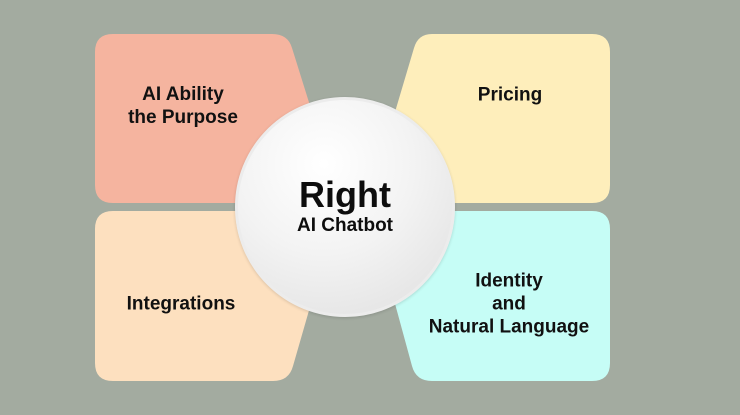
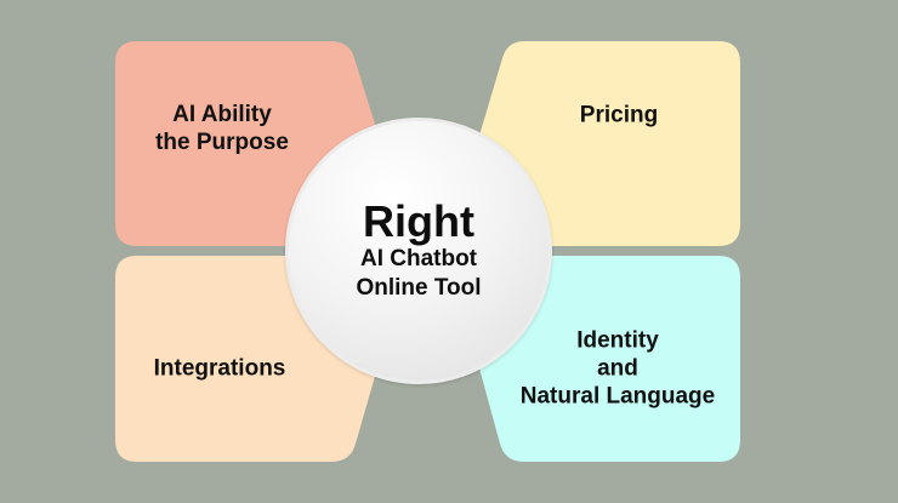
  AI Ability
  the Purpose
  Pricing
  Integrations
  Identity
  and
  Natural Language
  Right
  AI Chatbot
+ Online Tool
